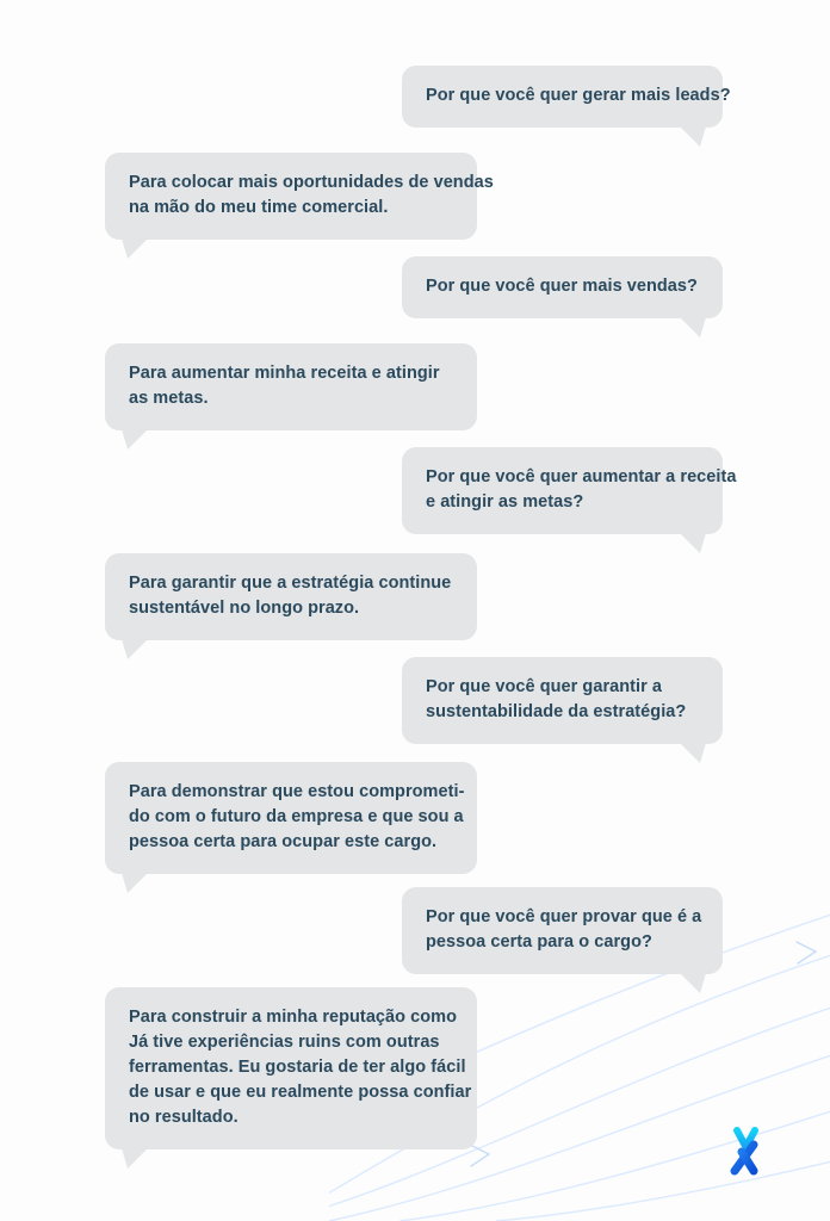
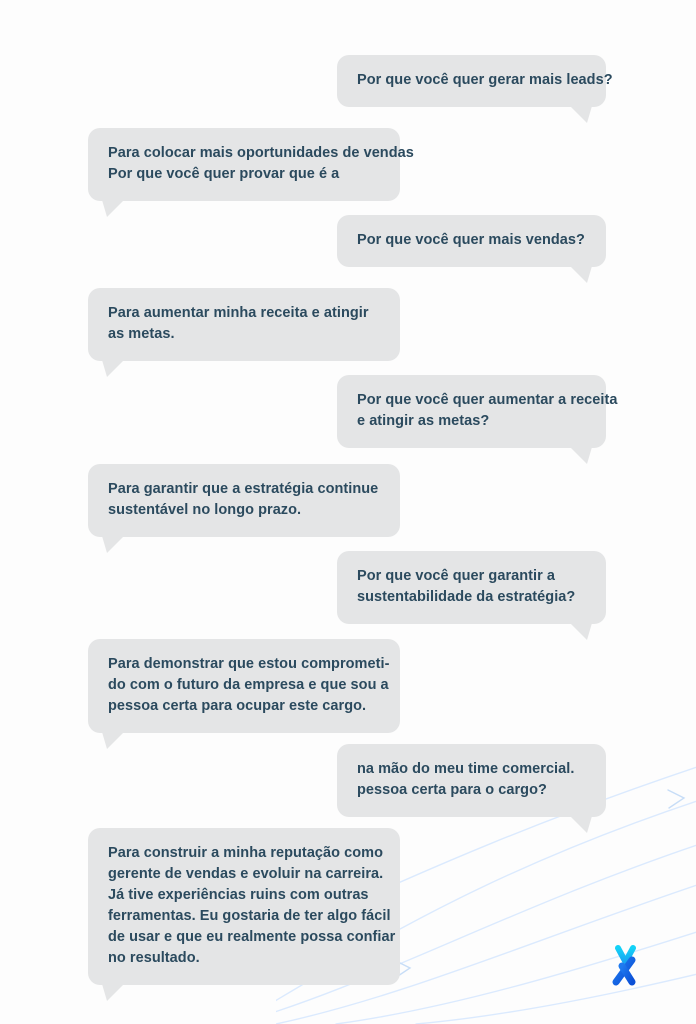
  Por que você quer gerar mais leads?
  Para colocar mais oportunidades de vendas
- na mão do meu time comercial.
+ Por que você quer provar que é a
  Por que você quer mais vendas?
  Para aumentar minha receita e atingir
  as metas.
  Por que você quer aumentar a receita
  e atingir as metas?
  Para garantir que a estratégia continue
  sustentável no longo prazo.
  Por que você quer garantir a
  sustentabilidade da estratégia?
  Para demonstrar que estou comprometi-
  do com o futuro da empresa e que sou a
  pessoa certa para ocupar este cargo.
- Por que você quer provar que é a
+ na mão do meu time comercial.
  pessoa certa para o cargo?
  Para construir a minha reputação como
+ gerente de vendas e evoluir na carreira.
  Já tive experiências ruins com outras
  ferramentas. Eu gostaria de ter algo fácil
  de usar e que eu realmente possa confiar
  no resultado.
